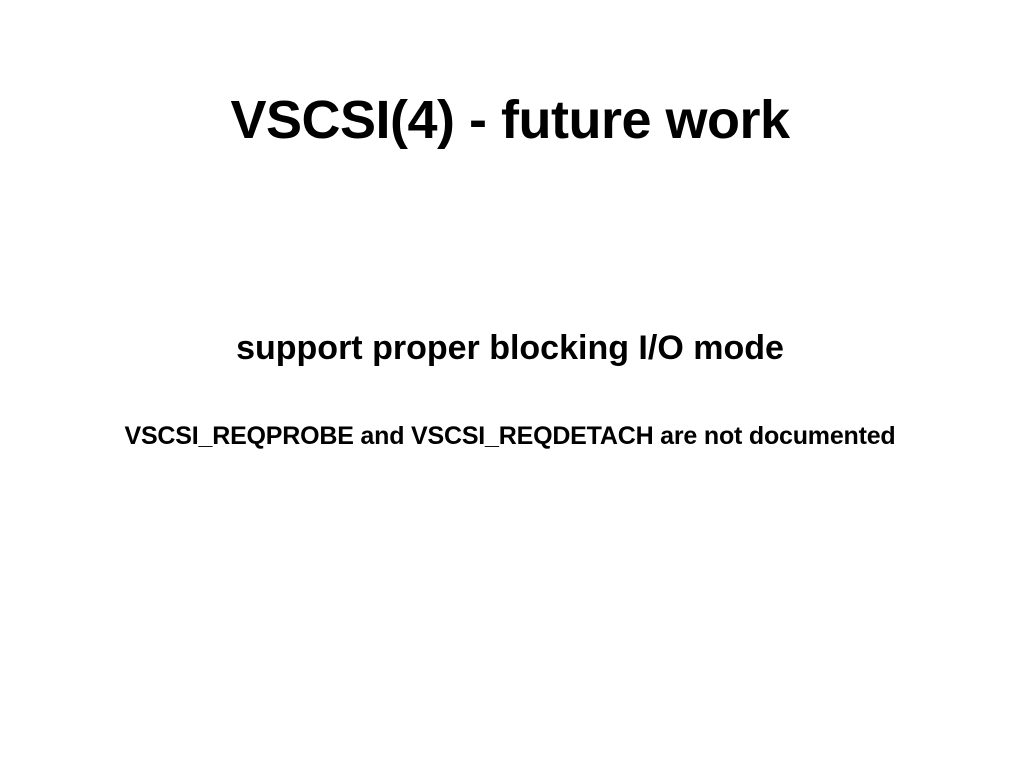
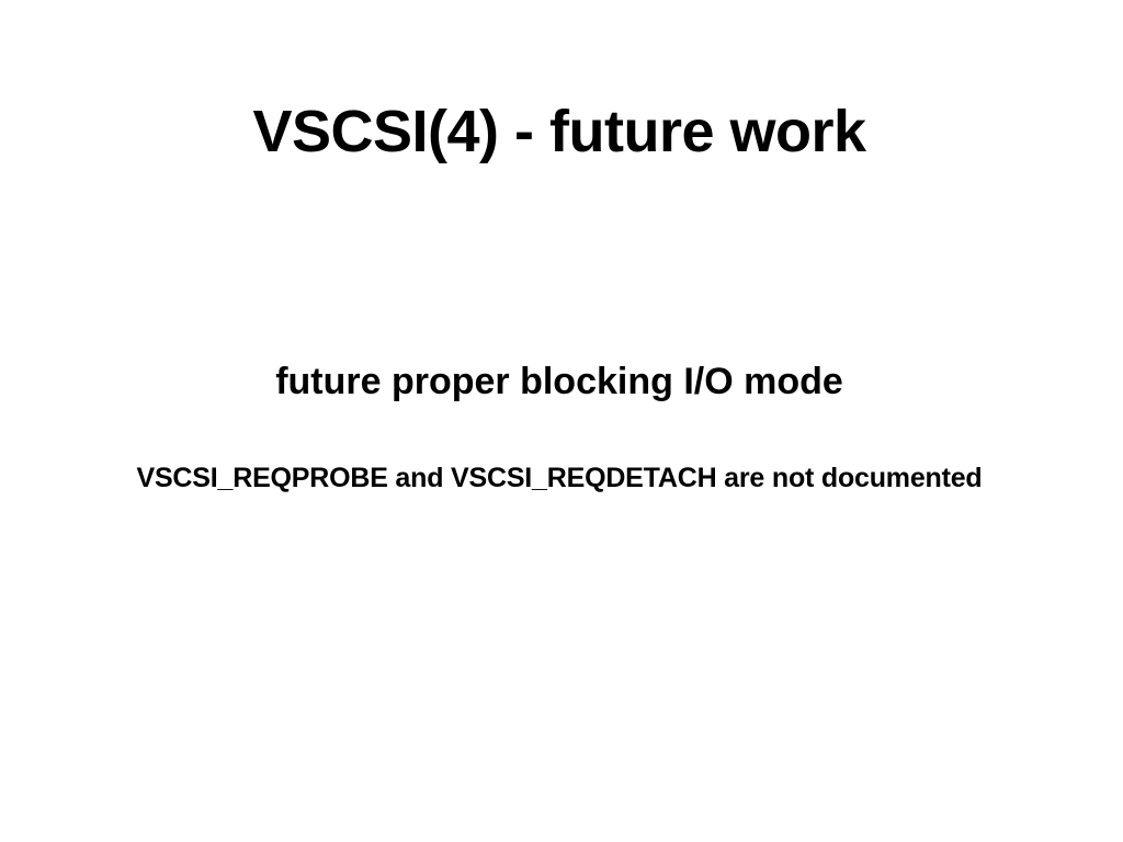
  VSCSI(4) - future work
- support proper blocking I/O mode
+ future proper blocking I/O mode
  VSCSI_REQPROBE and VSCSI_REQDETACH are not documented
